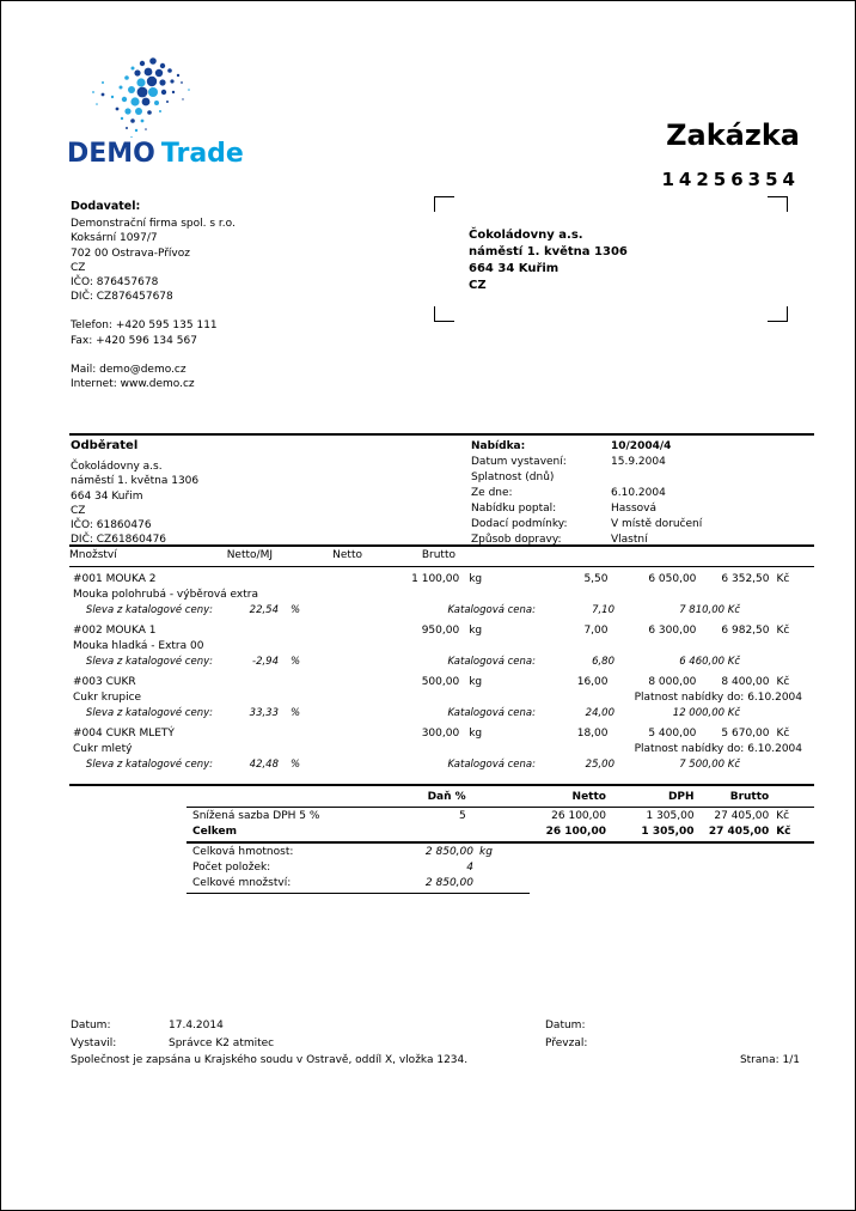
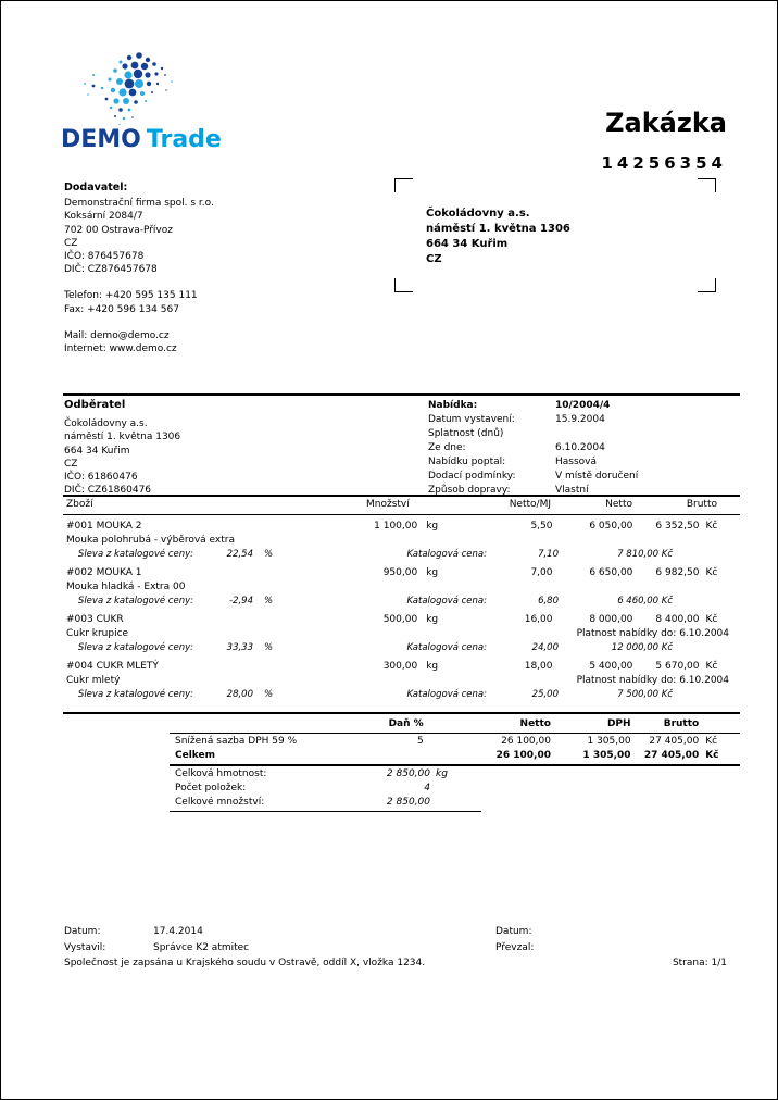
  DEMO Trade
  Zakázka
  14256354
  Čokoládovny a.s.
  náměstí 1. května 1306
  664 34 Kuřim
  CZ
  Dodavatel:
  Demonstrační firma spol. s r.o.
- Koksární 1097/7
+ Koksární 2084/7
  702 00 Ostrava-Přívoz
  CZ
  IČO: 876457678
  DIČ: CZ876457678
  Telefon: +420 595 135 111
  Fax: +420 596 134 567
  Mail: demo@demo.cz
  Internet: www.demo.cz
  Odběratel
  Čokoládovny a.s.
  náměstí 1. května 1306
  664 34 Kuřim
  CZ
  IČO: 61860476
  DIČ: CZ61860476
  Nabídka:
  10/2004/4
  Datum vystavení:
  15.9.2004
  Splatnost (dnů)
  Ze dne:
  6.10.2004
  Nabídku poptal:
  Hassová
  Dodací podmínky:
  V místě doručení
  Způsob dopravy:
  Vlastní
+ Zboží
  Množství
  Netto/MJ
  Netto
  Brutto
  #001 MOUKA 2
  1 100,00
  kg
  5,50
  6 050,00
  6 352,50
  Kč
  Mouka polohrubá - výběrová extra
  Sleva z katalogové ceny:
  22,54
  %
  Katalogová cena:
  7,10
  7 810,00 Kč
  #002 MOUKA 1
  950,00
  kg
  7,00
- 6 300,00
+ 6 650,00
  6 982,50
  Kč
  Mouka hladká - Extra 00
  Sleva z katalogové ceny:
  -2,94
  %
  Katalogová cena:
  6,80
  6 460,00 Kč
  #003 CUKR
  500,00
  kg
  16,00
  8 000,00
  8 400,00
  Kč
  Cukr krupice
  Platnost nabídky do: 6.10.2004
  Sleva z katalogové ceny:
  33,33
  %
  Katalogová cena:
  24,00
  12 000,00 Kč
  #004 CUKR MLETÝ
  300,00
  kg
  18,00
  5 400,00
  5 670,00
  Kč
  Cukr mletý
  Platnost nabídky do: 6.10.2004
  Sleva z katalogové ceny:
- 42,48
+ 28,00
  %
  Katalogová cena:
  25,00
  7 500,00 Kč
  Daň %
  Netto
  DPH
  Brutto
- Snížená sazba DPH 5 %
+ Snížená sazba DPH 59 %
  5
  26 100,00
  1 305,00
  27 405,00
  Kč
  Celkem
  26 100,00
  1 305,00
  27 405,00
  Kč
  Celková hmotnost:
  2 850,00
  kg
  Počet položek:
  4
  Celkové množství:
  2 850,00
  Datum:
  17.4.2014
  Datum:
  Vystavil:
  Správce K2 atmitec
  Převzal:
  Společnost je zapsána u Krajského soudu v Ostravě, oddíl X, vložka 1234.
  Strana: 1/1
